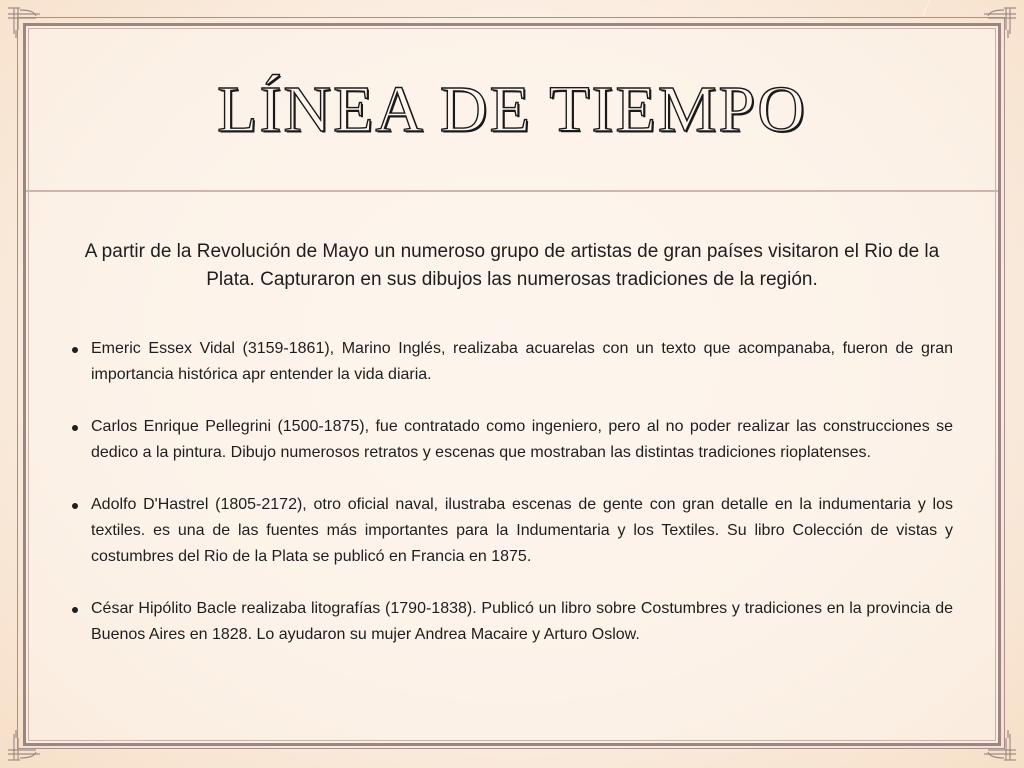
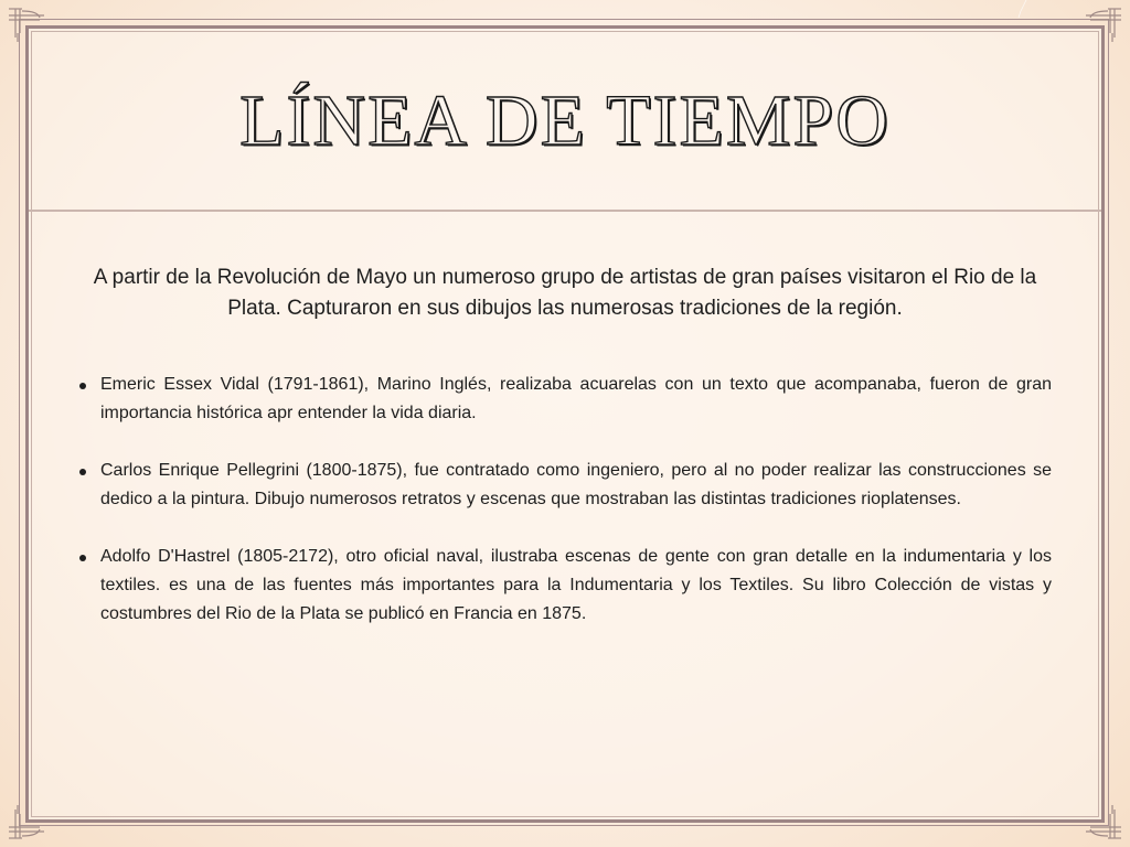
  LÍNEA DE TIEMPO
  A partir de la Revolución de Mayo un numeroso grupo de artistas de gran países visitaron el Rio de la Plata. Capturaron en sus dibujos las numerosas tradiciones de la región.
- Emeric Essex Vidal (3159-1861), Marino Inglés, realizaba acuarelas con un texto que acompanaba, fueron de gran importancia histórica apr entender la vida diaria.
+ Emeric Essex Vidal (1791-1861), Marino Inglés, realizaba acuarelas con un texto que acompanaba, fueron de gran importancia histórica apr entender la vida diaria.
- Carlos Enrique Pellegrini (1500-1875), fue contratado como ingeniero, pero al no poder realizar las construcciones se dedico a la pintura. Dibujo numerosos retratos y escenas que mostraban las distintas tradiciones rioplatenses.
+ Carlos Enrique Pellegrini (1800-1875), fue contratado como ingeniero, pero al no poder realizar las construcciones se dedico a la pintura. Dibujo numerosos retratos y escenas que mostraban las distintas tradiciones rioplatenses.
  Adolfo D'Hastrel (1805-2172), otro oficial naval, ilustraba escenas de gente con gran detalle en la indumentaria y los textiles. es una de las fuentes más importantes para la Indumentaria y los Textiles. Su libro Colección de vistas y costumbres del Rio de la Plata se publicó en Francia en 1875.
- César Hipólito Bacle realizaba litografías (1790-1838). Publicó un libro sobre Costumbres y tradiciones en la provincia de Buenos Aires en 1828. Lo ayudaron su mujer Andrea Macaire y Arturo Oslow.
